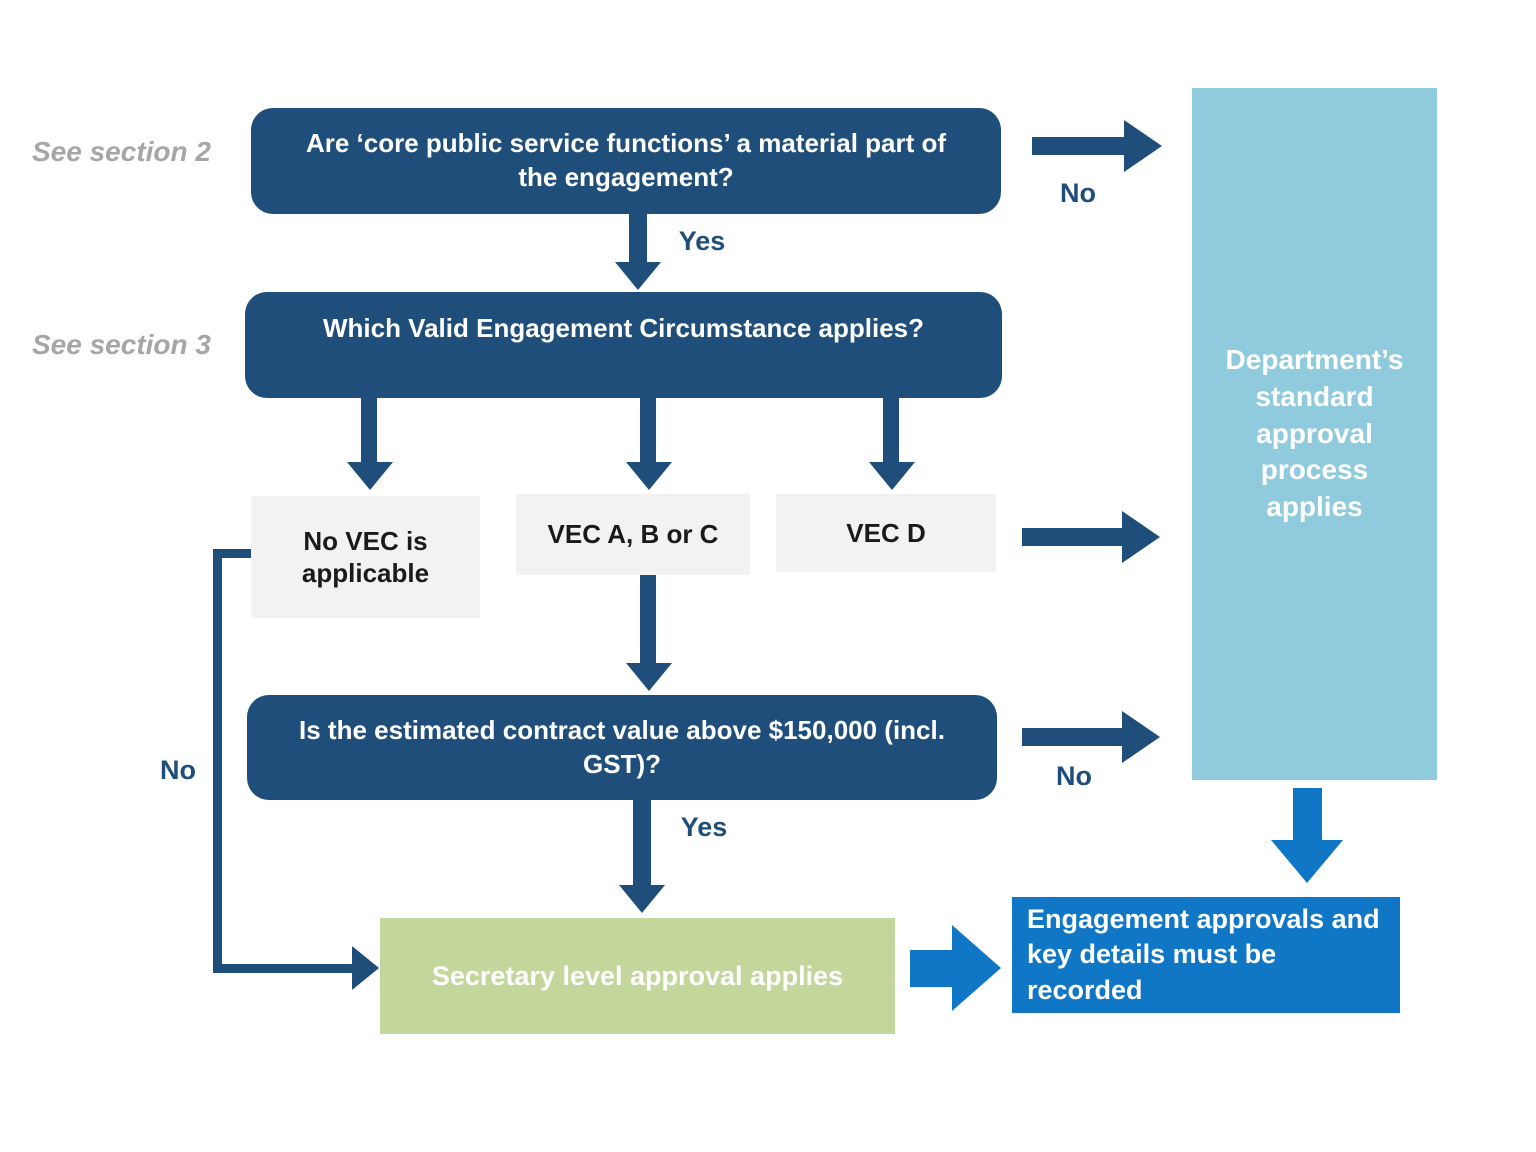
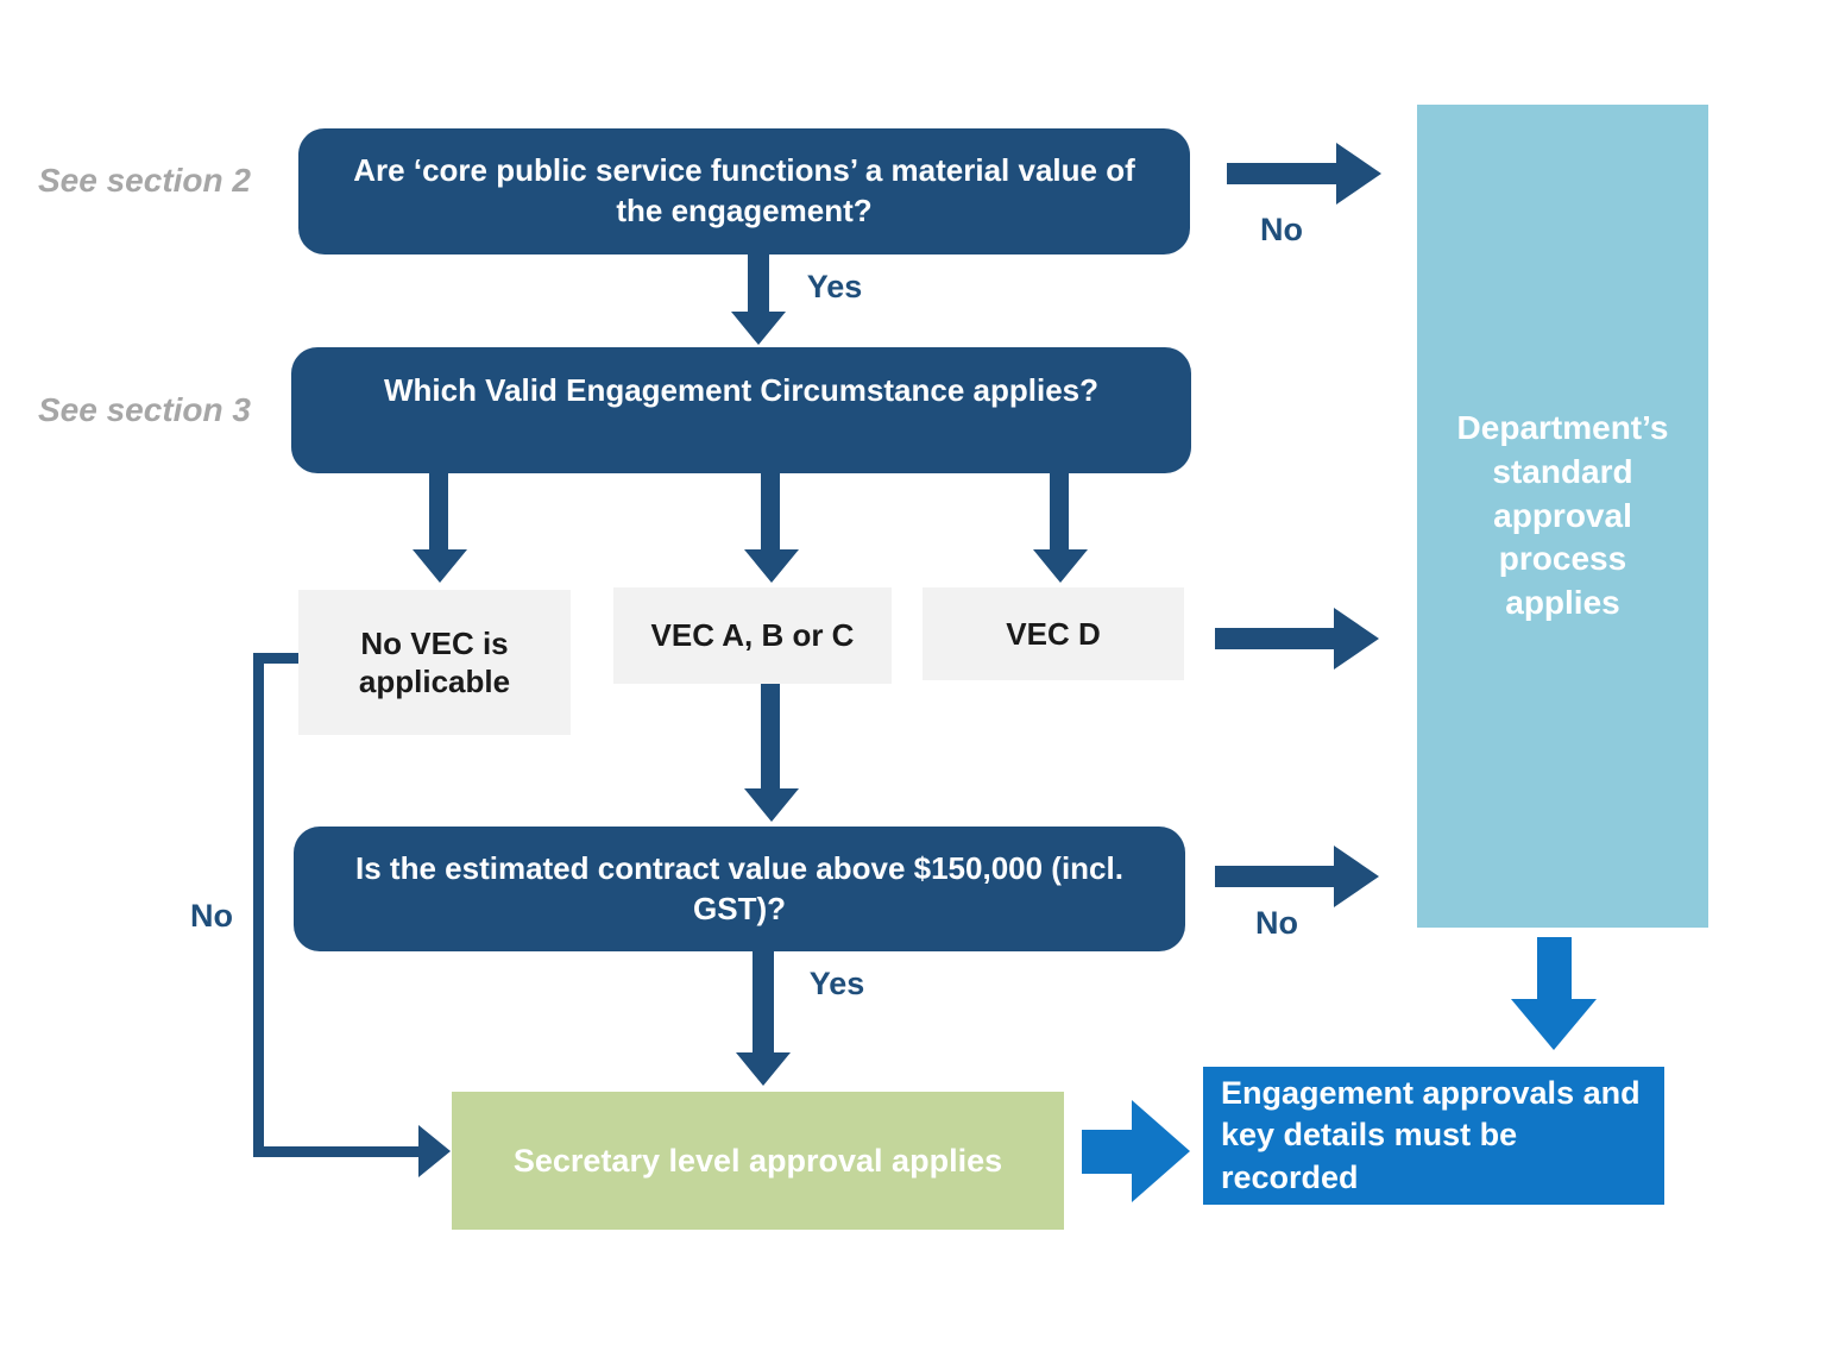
  See section 2
  See section 3
- Are ‘core public service functions’ a material part of the engagement?
+ Are ‘core public service functions’ a material value of the engagement?
  No
  Yes
  Which Valid Engagement Circumstance applies?
  No VEC is applicable
  VEC A, B or C
  VEC D
  Is the estimated contract value above $150,000 (incl. GST)?
  No
  Yes
  No
  Department’s standard approval process applies
  Secretary level approval applies
  Engagement approvals and
  key details must be recorded
